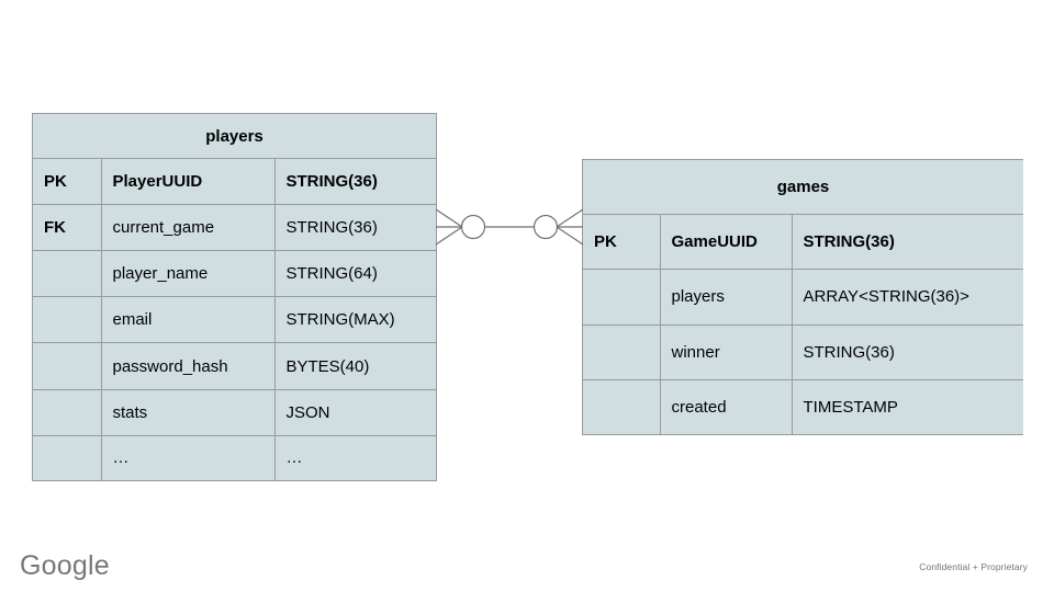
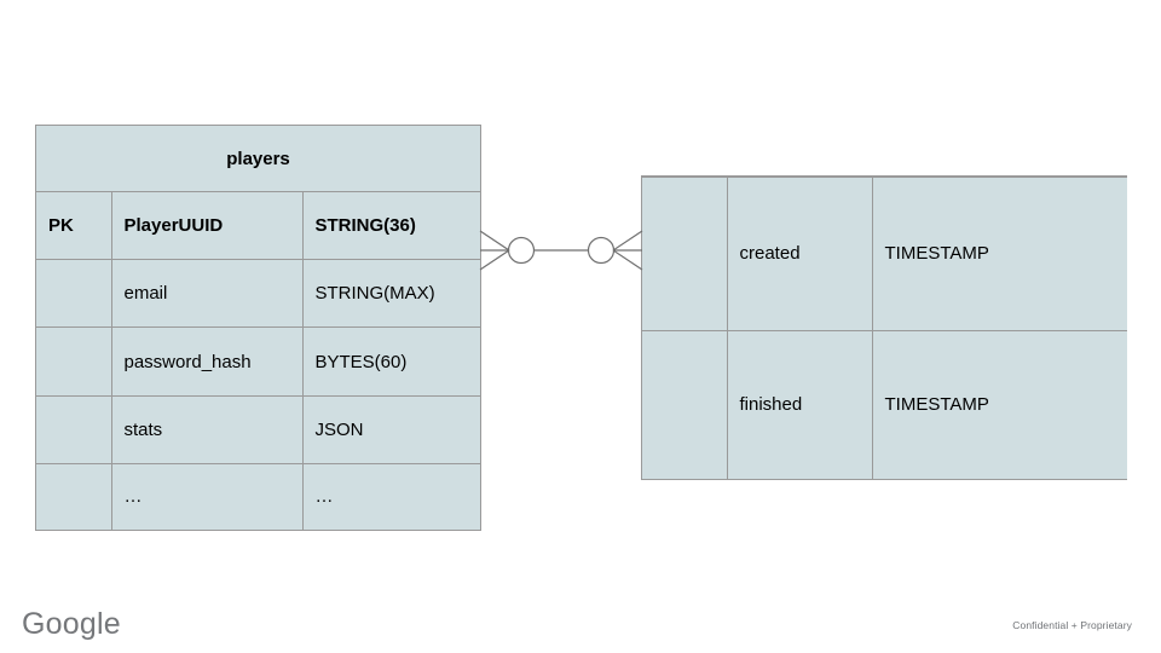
  players
  PK	PlayerUUID	STRING(36)
- FK	current_game	STRING(36)
- 	player_name	STRING(64)
  	email	STRING(MAX)
- 	password_hash	BYTES(40)
+ 	password_hash	BYTES(60)
  	stats	JSON
  	…	…
- games
- PK	GameUUID	STRING(36)
- 	players	ARRAY<STRING(36)>
- 	winner	STRING(36)
  	created	TIMESTAMP
+ 	finished	TIMESTAMP
  Google
  Confidential + Proprietary
